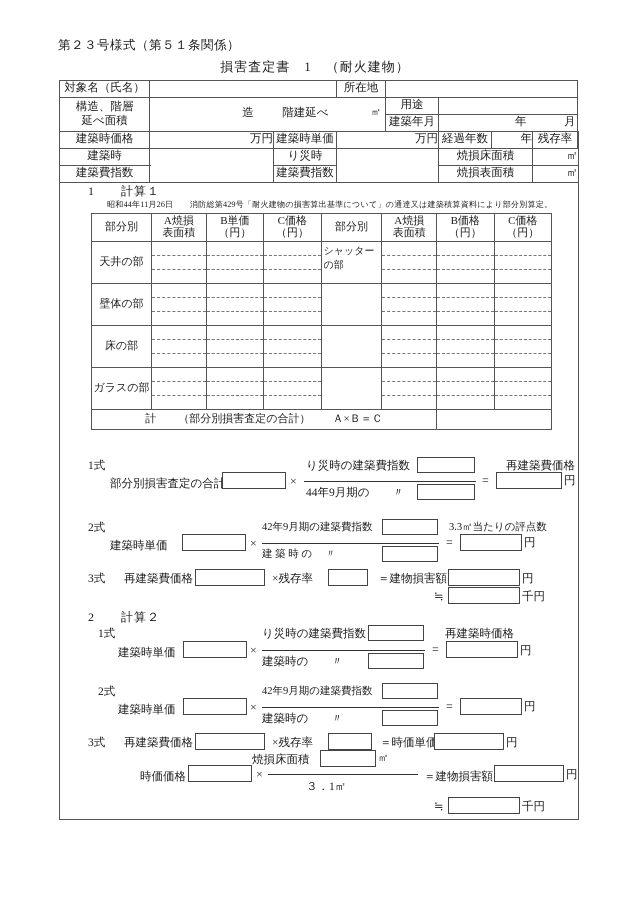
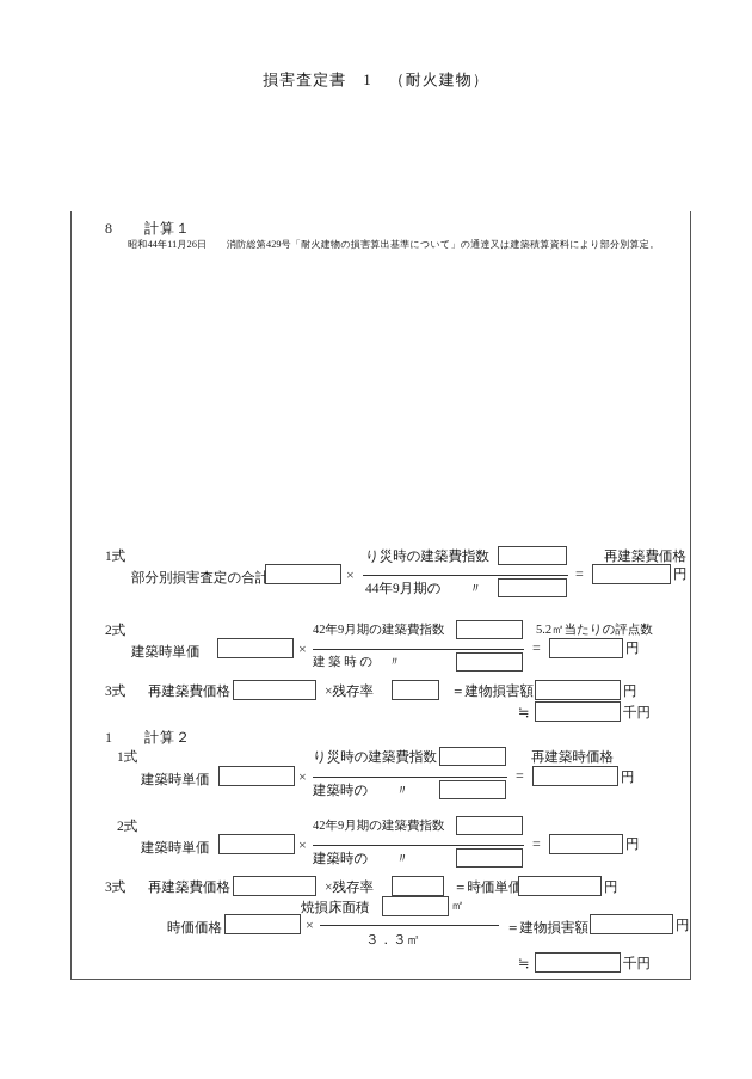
- 第２３号様式（第５１条関係）
  損害査定書 1 （耐火建物）
- 対象名（氏名）		所在地
- 構造、階層 延べ面積	造 階建延べ ㎡	用途
- 建築年月	年 月
- 建築時価格	万円	建築時単価	万円	経過年数	年	残存率
- 建築時		り災時		焼損床面積	㎡
- 建築費指数	建築費指数	焼損表面積	㎡
- 1 計算１
+ 8 計算１
  昭和44年11月26日 消防総第429号「耐火建物の損害算出基準について」の通達又は建築積算資料により部分別算定。
- 部分別	A焼損 表面積	B単価 （円）	C価格 （円）	部分別	A焼損 表面積	B価格 （円）	C価格 （円）
- 天井の部				シャッター の部
- 壁体の部
- 床の部
- ガラスの部
- 計 （部分別損害査定の合計） Ａ×Ｂ＝Ｃ
  1式
  部分別損害査定の合計
  ×
  り災時の建築費指数
  44年9月期の 〃
  =
  再建築費価格
  円
  2式
  建築時単価
  ×
  42年9月期の建築費指数
  建 築 時 の 〃
  =
- 3.3㎡当たりの評点数
+ 5.2㎡当たりの評点数
  円
  3式
  再建築費価格
  ×残存率
  ＝建物損害額
  円
  ≒
  千円
- 2 計算２
+ 1 計算２
  1式
  建築時単価
  ×
  り災時の建築費指数
  建築時の 〃
  =
  再建築時価格
  円
  2式
  建築時単価
  ×
  42年9月期の建築費指数
  建築時の 〃
  =
  円
  3式
  再建築費価格
  ×残存率
  ＝時価単価
  円
  時価価格
  ×
  焼損床面積
  ㎡
- ３．1㎡
+ ３．３㎡
  ＝建物損害額
  円
  ≒
  千円
